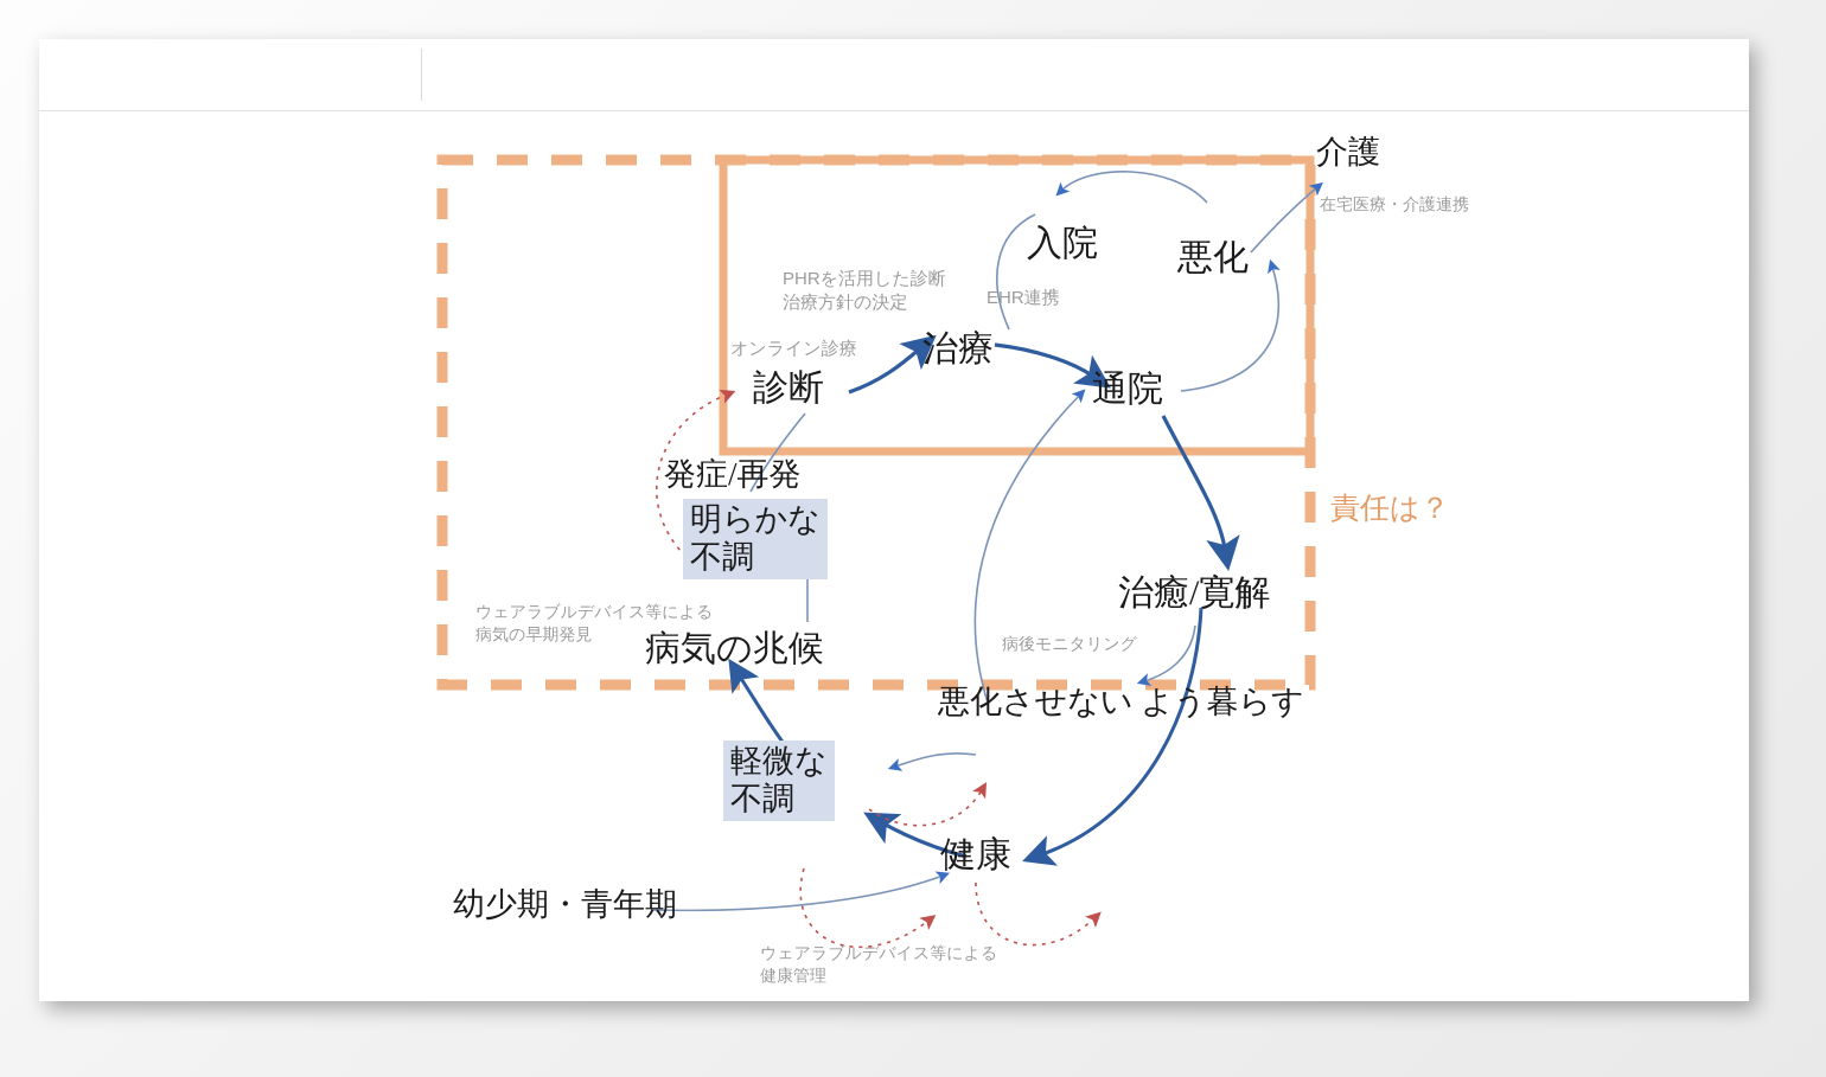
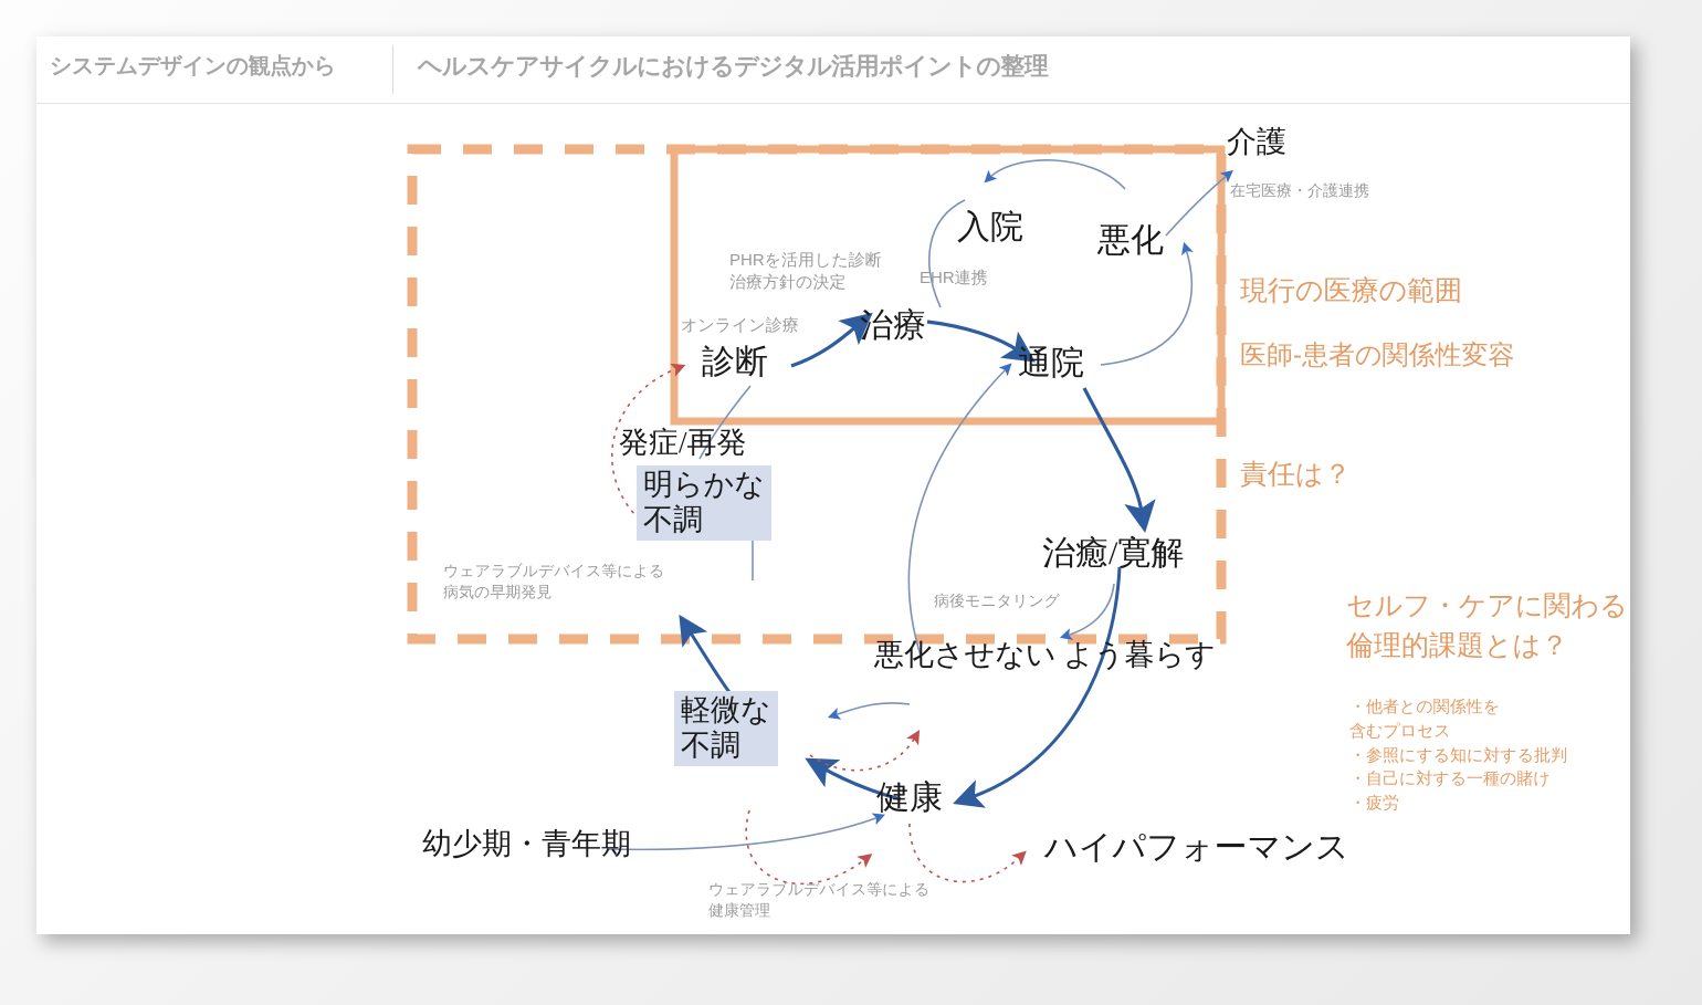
+ システムデザインの観点から
+ ヘルスケアサイクルにおけるデジタル活用ポイントの整理
  介護
  入院
  悪化
  治療
  診断
  通院
  発症/再発
  明らかな
  不調
- 病気の兆候
  軽微な
  不調
  治癒/寛解
  悪化させない よう暮らす
  健康
  幼少期・青年期
+ ハイパフォーマンス
  在宅医療・介護連携
  PHRを活用した診断
  治療方針の決定
  EHR連携
  オンライン診療
  ウェアラブルデバイス等による
  病気の早期発見
  病後モニタリング
  ウェアラブルデバイス等による
  健康管理
+ 現行の医療の範囲
+ 医師-患者の関係性変容
  責任は？
+ セルフ・ケアに関わる
+ 倫理的課題とは？
+ ・他者との関係性を
+ 含むプロセス
+ ・参照にする知に対する批判
+ ・自己に対する一種の賭け
+ ・疲労
